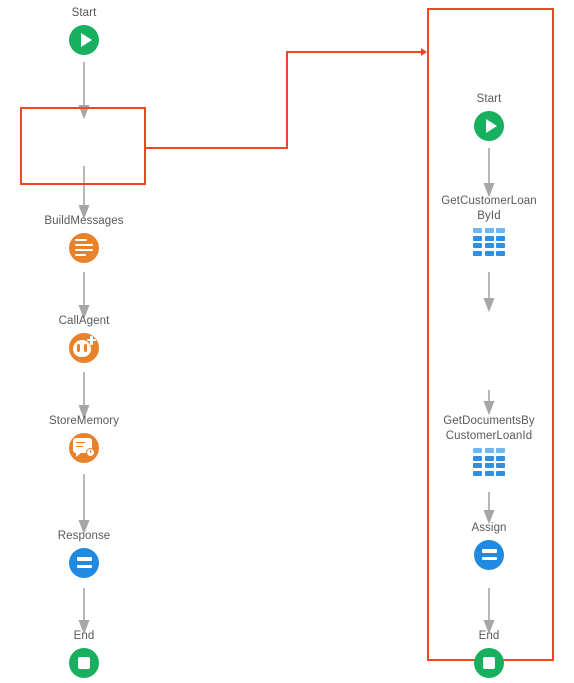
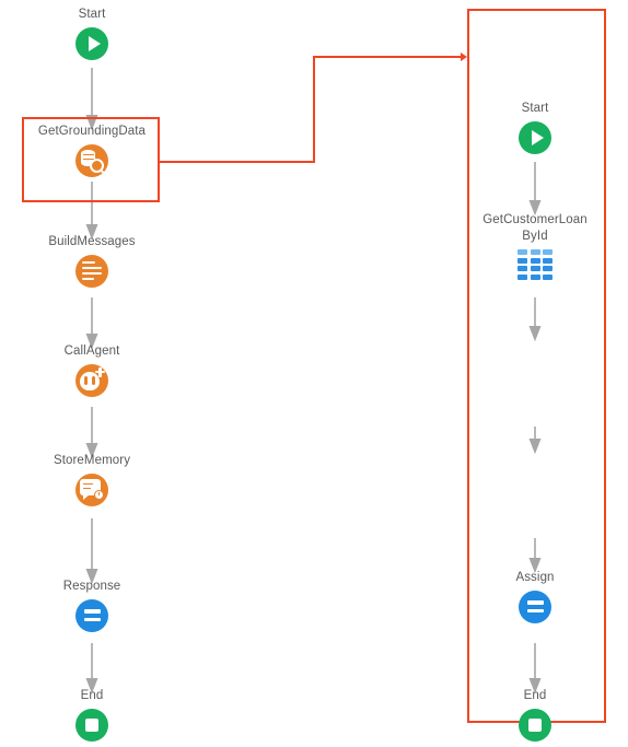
  Start
+ GetGroundingData
  BuildMessages
  CallAgent
  StoreMemory
  Response
  End
  Start
  GetCustomerLoan
  ById
- GetDocumentsBy
- CustomerLoanId
  Assign
  End
